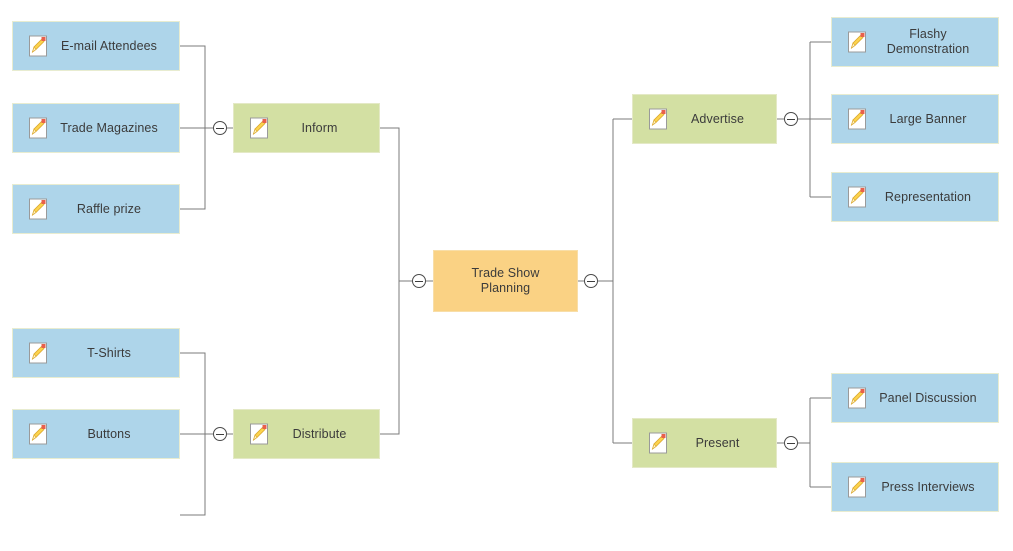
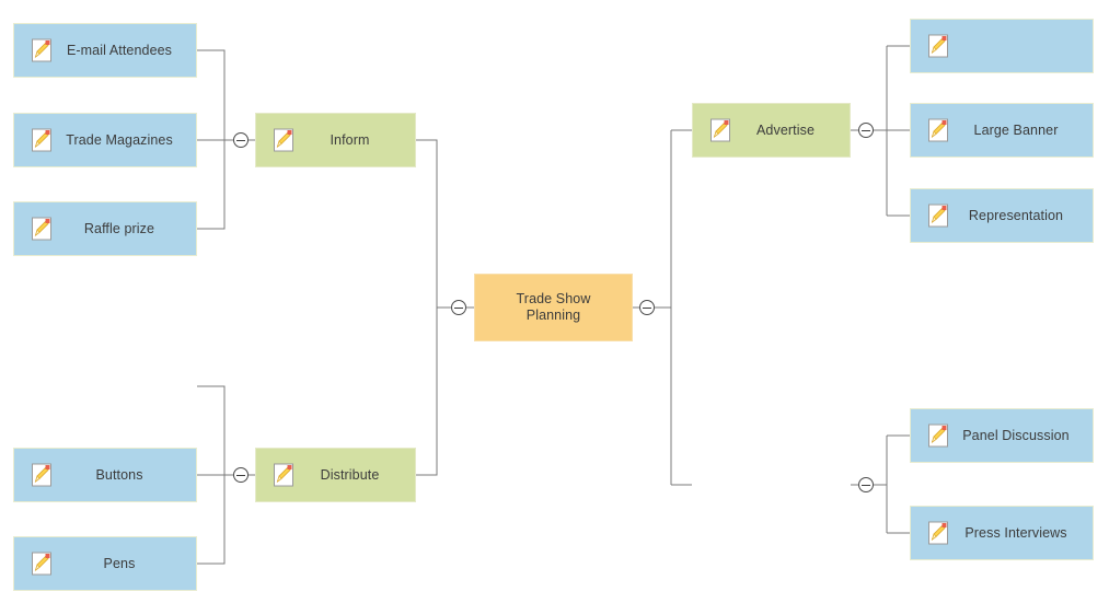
  E-mail Attendees
  Trade Magazines
  Raffle prize
- T-Shirts
  Buttons
+ Pens
  Inform
  Distribute
  Trade Show
  Planning
  Advertise
- Present
- Flashy
- Demonstration
  Large Banner
  Representation
  Panel Discussion
  Press Interviews
